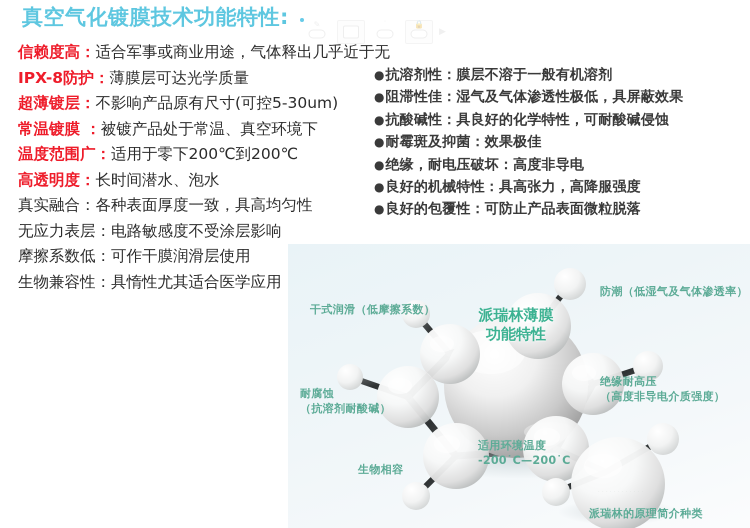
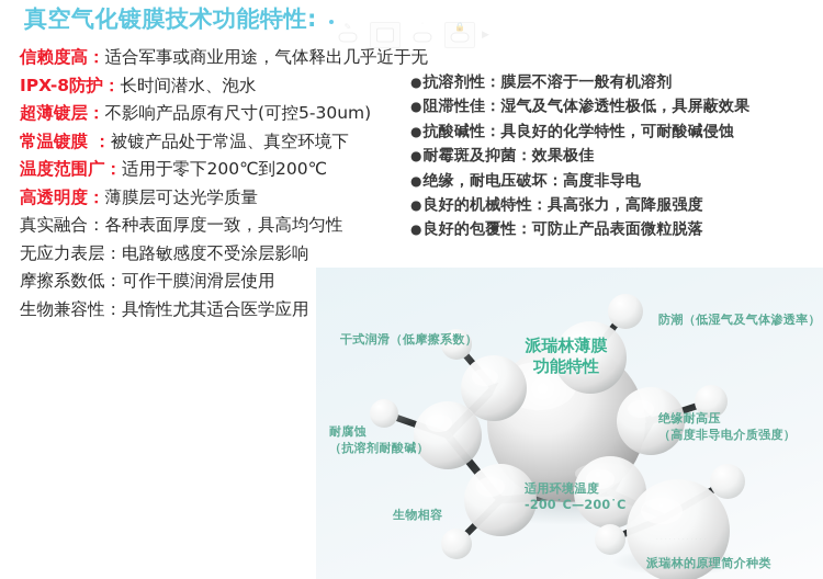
  真空气化镀膜技术功能特性:
  🔒
  信赖度高：适合军事或商业用途，气体释出几乎近于无
- IPX-8防护：薄膜层可达光学质量
+ IPX-8防护：长时间潜水、泡水
  超薄镀层：不影响产品原有尺寸(可控5-30um)
  常温镀膜 ：被镀产品处于常温、真空环境下
  温度范围广：适用于零下200℃到200℃
- 高透明度：长时间潜水、泡水
+ 高透明度：薄膜层可达光学质量
  真实融合：各种表面厚度一致，具高均匀性
  无应力表层：电路敏感度不受涂层影响
  摩擦系数低：可作干膜润滑层使用
  生物兼容性：具惰性尤其适合医学应用
  ●抗溶剂性：膜层不溶于一般有机溶剂
  ●阻滞性佳：湿气及气体渗透性极低，具屏蔽效果
  ●抗酸碱性：具良好的化学特性，可耐酸碱侵蚀
  ●耐霉斑及抑菌：效果极佳
  ●绝缘，耐电压破坏：高度非导电
  ●良好的机械特性：具高张力，高降服强度
  ●良好的包覆性：可防止产品表面微粒脱落
  派瑞林薄膜
  功能特性
  干式润滑（低摩擦系数）
  防潮（低湿气及气体渗透率）
  耐腐蚀
  （抗溶剂耐酸碱）
  绝缘耐高压
  （高度非导电介质强度）
  生物相容
  适用环境温度
  -200˙C—200˙C
  派瑞林的原理简介种类
